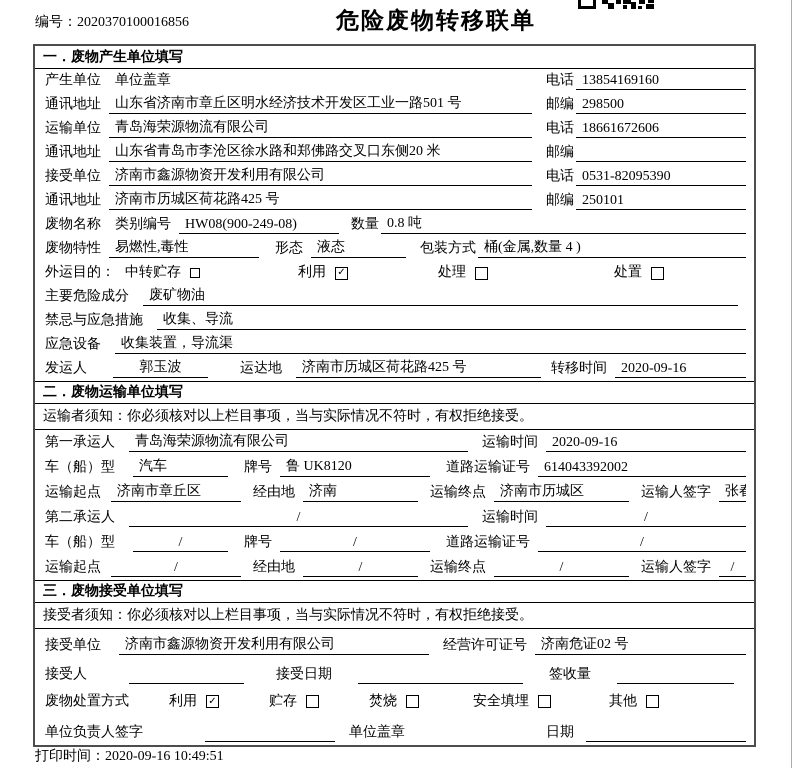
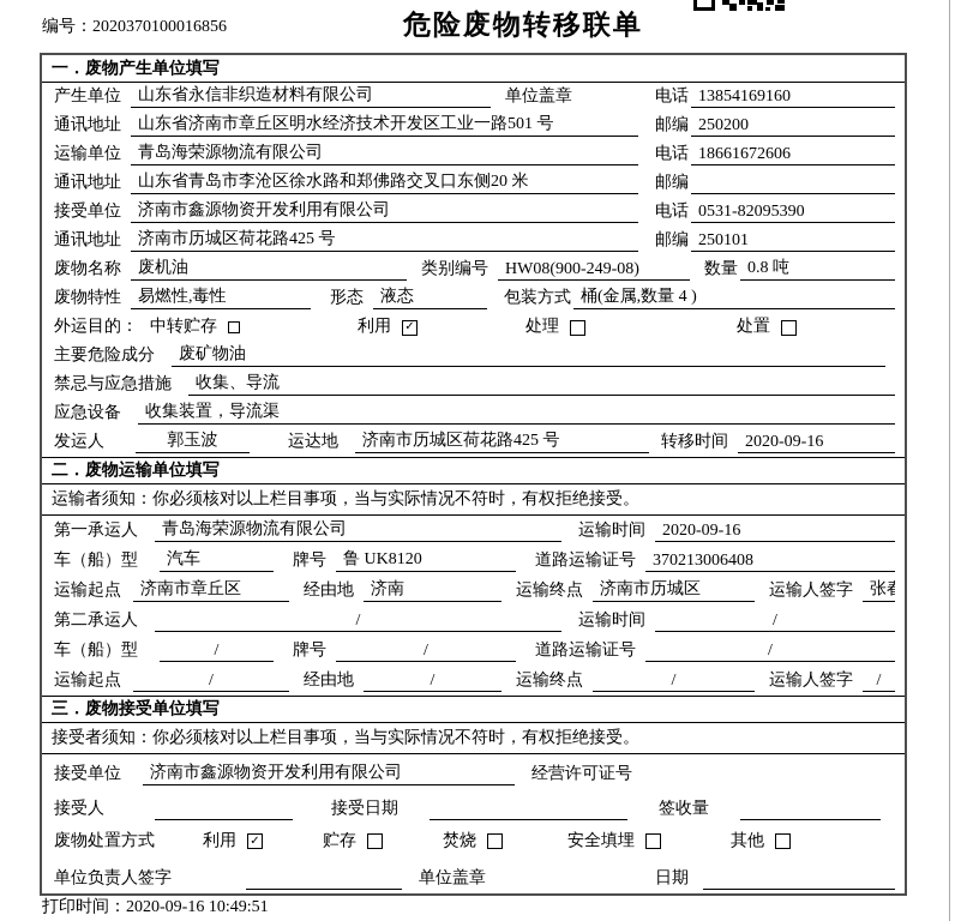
  编号：2020370100016856
  危险废物转移联单
  一．废物产生单位填写
  产生单位
+ 山东省永信非织造材料有限公司
  单位盖章
  电话
  13854169160
  通讯地址
  山东省济南市章丘区明水经济技术开发区工业一路501 号
  邮编
- 298500
+ 250200
  运输单位
  青岛海荣源物流有限公司
  电话
  18661672606
  通讯地址
  山东省青岛市李沧区徐水路和郑佛路交叉口东侧20 米
  邮编
  接受单位
  济南市鑫源物资开发利用有限公司
  电话
  0531-82095390
  通讯地址
  济南市历城区荷花路425 号
  邮编
  250101
  废物名称
+ 废机油
  类别编号
  HW08(900-249-08)
  数量
  0.8 吨
  废物特性
  易燃性,毒性
  形态
  液态
  包装方式
  桶(金属,数量 4 )
  外运目的：
  中转贮存
  利用
  ✓
  处理
  处置
  主要危险成分
  废矿物油
  禁忌与应急措施
  收集、导流
  应急设备
  收集装置，导流渠
  发运人
  郭玉波
  运达地
  济南市历城区荷花路425 号
  转移时间
  2020-09-16
  二．废物运输单位填写
  运输者须知：你必须核对以上栏目事项，当与实际情况不符时，有权拒绝接受。
  第一承运人
  青岛海荣源物流有限公司
  运输时间
  2020-09-16
  车（船）型
  汽车
  牌号
  鲁 UK8120
  道路运输证号
- 614043392002
+ 370213006408
  运输起点
  济南市章丘区
  经由地
  济南
  运输终点
  济南市历城区
  运输人签字
  第二承运人
  /
  运输时间
  /
  车（船）型
  /
  牌号
  /
  道路运输证号
  /
  运输起点
  /
  经由地
  /
  运输终点
  /
  运输人签字
  /
  三．废物接受单位填写
  接受者须知：你必须核对以上栏目事项，当与实际情况不符时，有权拒绝接受。
  接受单位
  济南市鑫源物资开发利用有限公司
  经营许可证号
- 济南危证02 号
  接受人
  接受日期
  签收量
  废物处置方式
  利用
  ✓
  贮存
  焚烧
  安全填埋
  其他
  单位负责人签字
  单位盖章
  日期
  打印时间：2020-09-16 10:49:51
